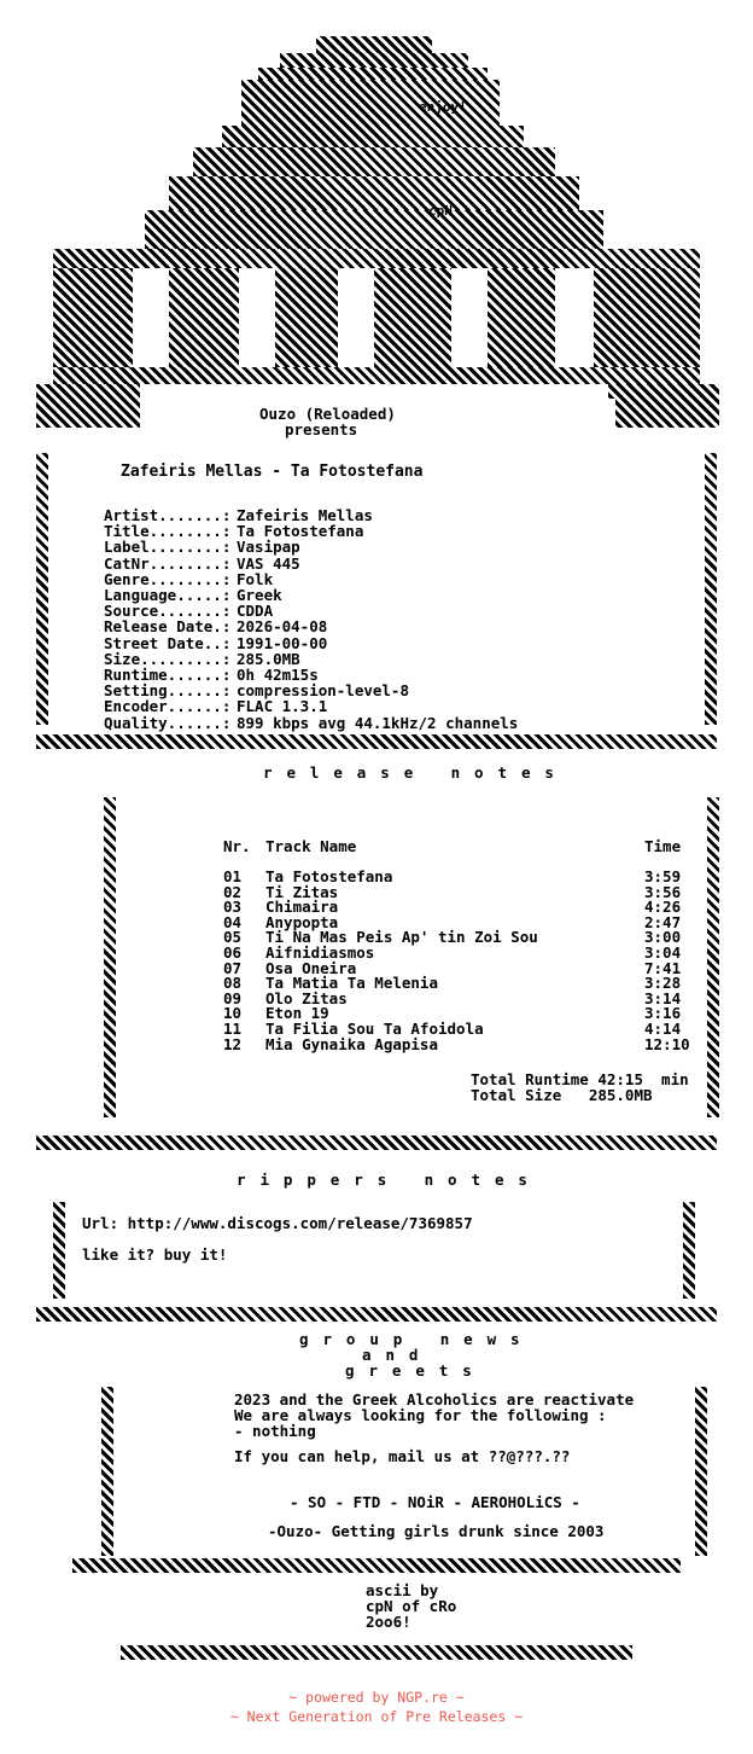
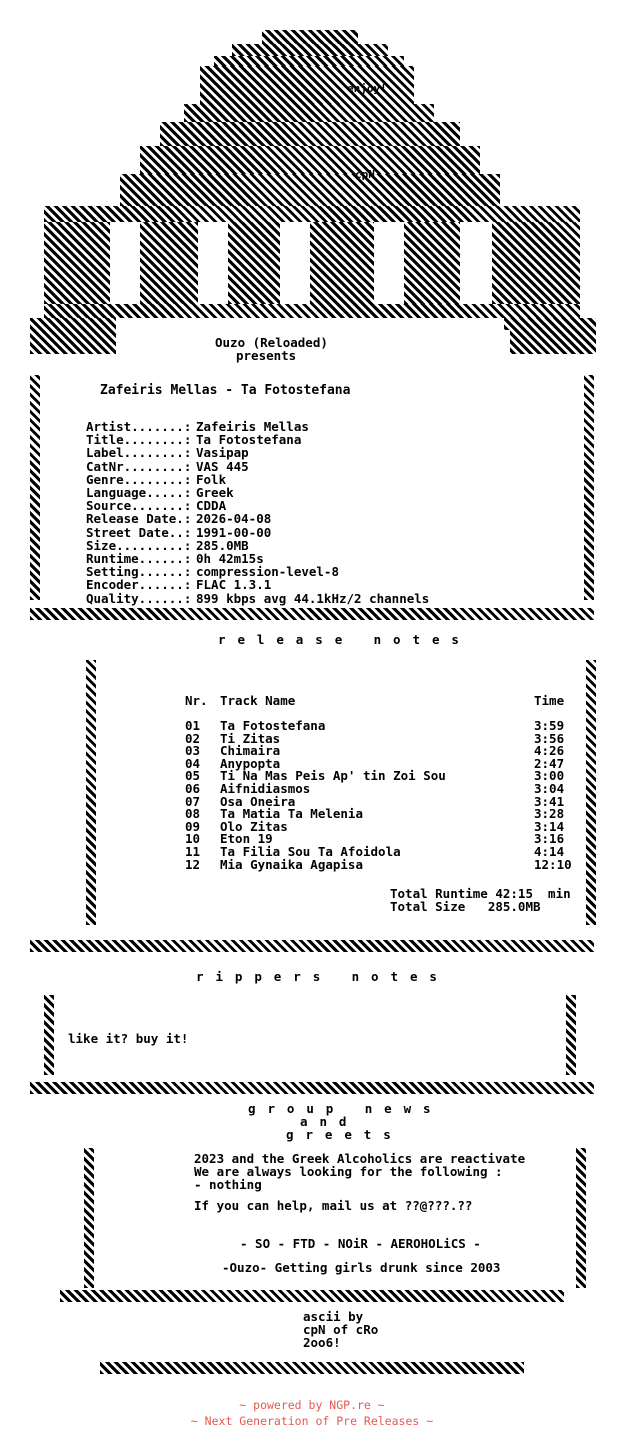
  enjoy!
  cpN
  Ouzo (Reloaded)
  presents
  Zafeiris Mellas - Ta Fotostefana
  Artist.......:
  Zafeiris Mellas
  Title........:
  Ta Fotostefana
  Label........:
  Vasipap
  CatNr........:
  VAS 445
  Genre........:
  Folk
  Language.....:
  Greek
  Source.......:
  CDDA
  Release Date.:
  2026-04-08
  Street Date..:
  1991-00-00
  Size.........:
  285.0MB
  Runtime......:
  0h 42m15s
  Setting......:
  compression-level-8
  Encoder......:
  FLAC 1.3.1
  Quality......:
  899 kbps avg 44.1kHz/2 channels
  r e l e a s e n o t e s
  Nr.
  Track Name
  Time
  01
  Ta Fotostefana
  3:59
  02
  Ti Zitas
  3:56
  03
  Chimaira
  4:26
  04
  Anypopta
  2:47
  05
  Ti Na Mas Peis Ap' tin Zoi Sou
  3:00
  06
  Aifnidiasmos
  3:04
  07
  Osa Oneira
- 7:41
+ 3:41
  08
  Ta Matia Ta Melenia
  3:28
  09
  Olo Zitas
  3:14
  10
  Eton 19
  3:16
  11
  Ta Filia Sou Ta Afoidola
  4:14
  12
  Mia Gynaika Agapisa
  12:10
  Total Runtime 42:15 min
  Total Size 285.0MB
  r i p p e r s n o t e s
- Url: http://www.discogs.com/release/7369857
  like it? buy it!
  g r o u p n e w s
  a n d
  g r e e t s
  2023 and the Greek Alcoholics are reactivate
  We are always looking for the following :
  - nothing
  If you can help, mail us at ??@???.??
  - SO - FTD - NOiR - AEROHOLiCS -
  -Ouzo- Getting girls drunk since 2003
  ascii by
  cpN of cRo
  2oo6!
  ~ powered by NGP.re ~
  ~ Next Generation of Pre Releases ~
